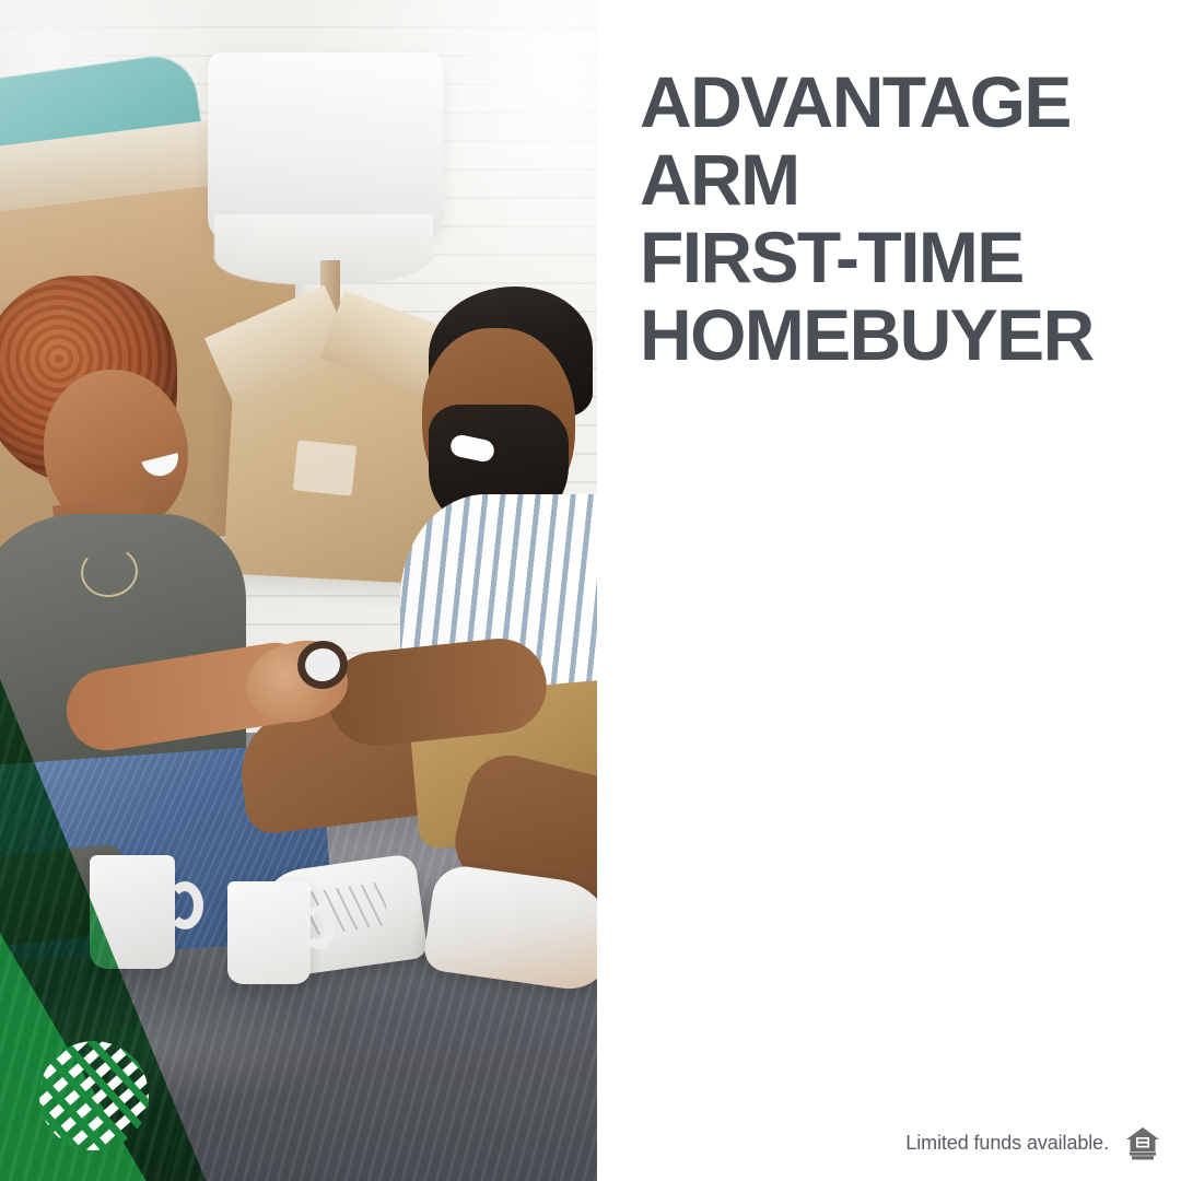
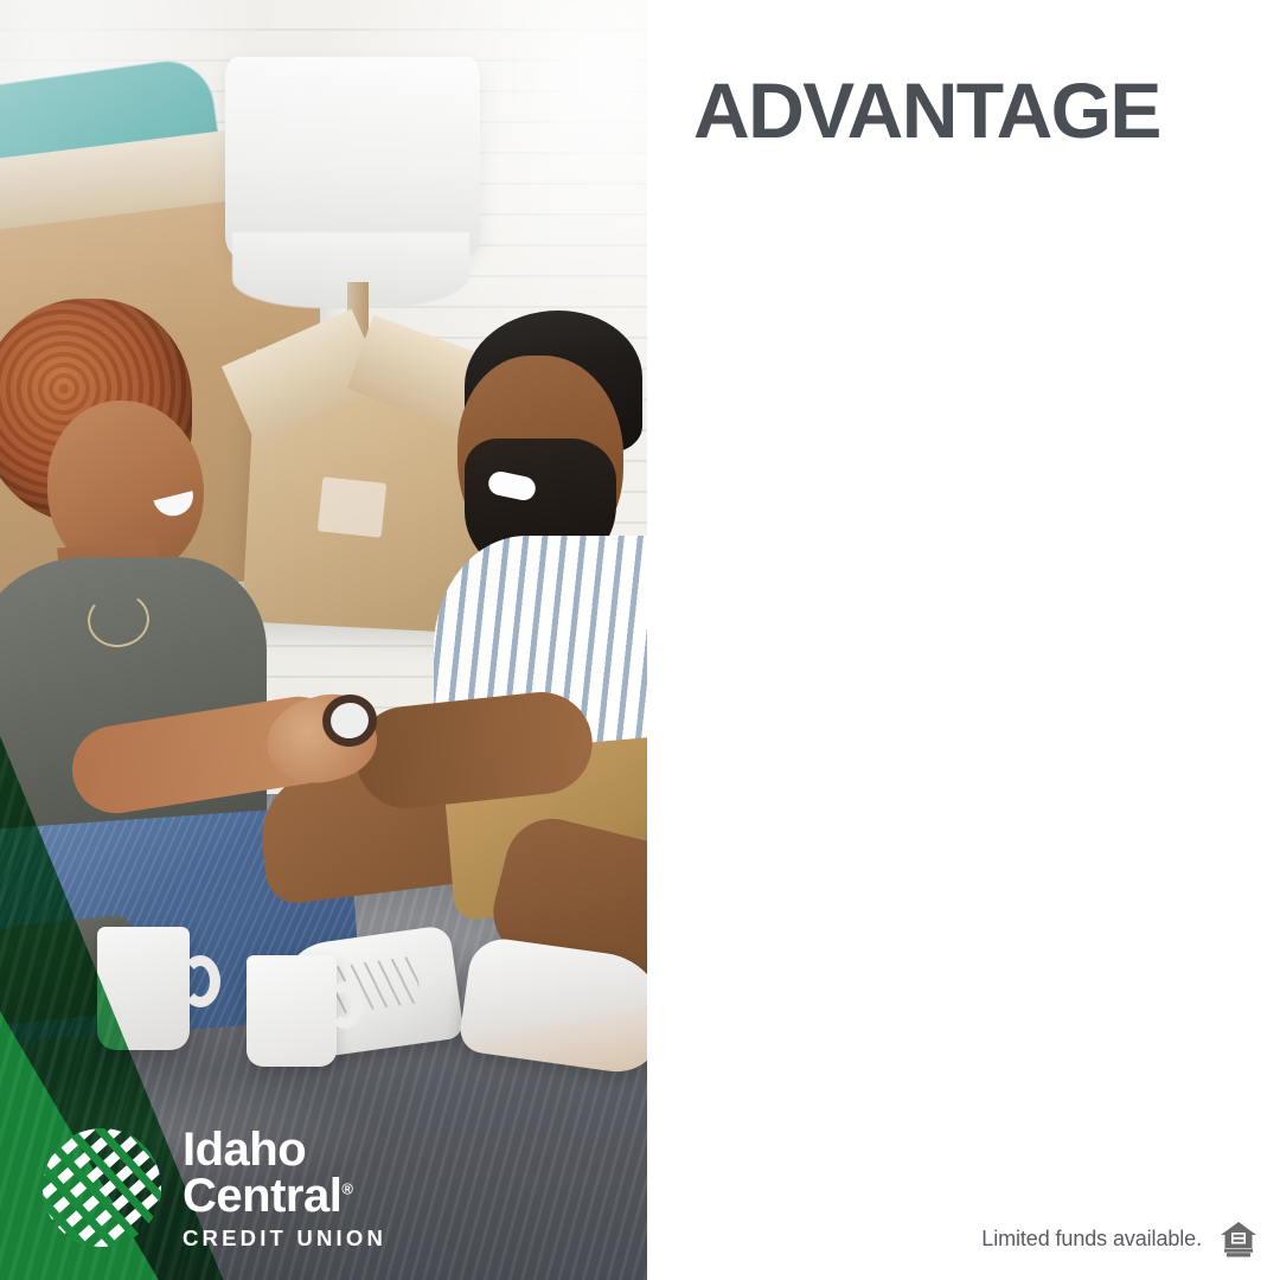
+ Idaho
+ Central®
+ CREDIT UNION
  ADVANTAGE
- ARM
- FIRST-TIME
- HOMEBUYER
  Limited funds available.
